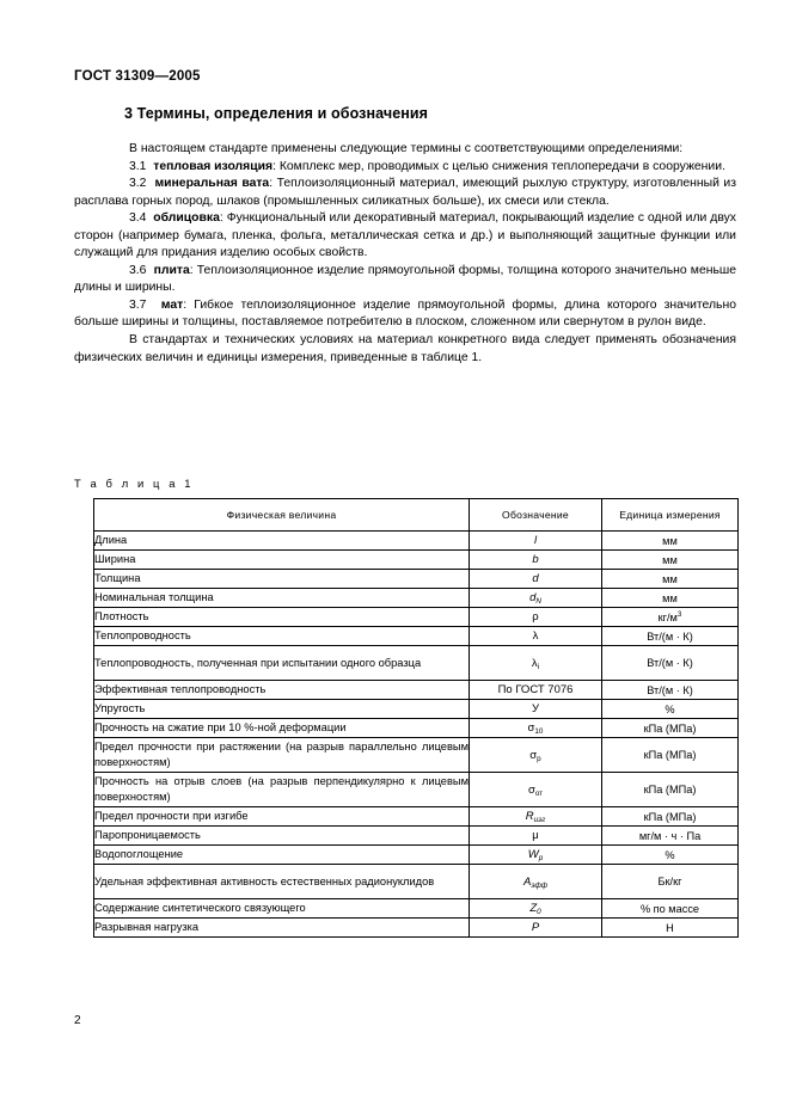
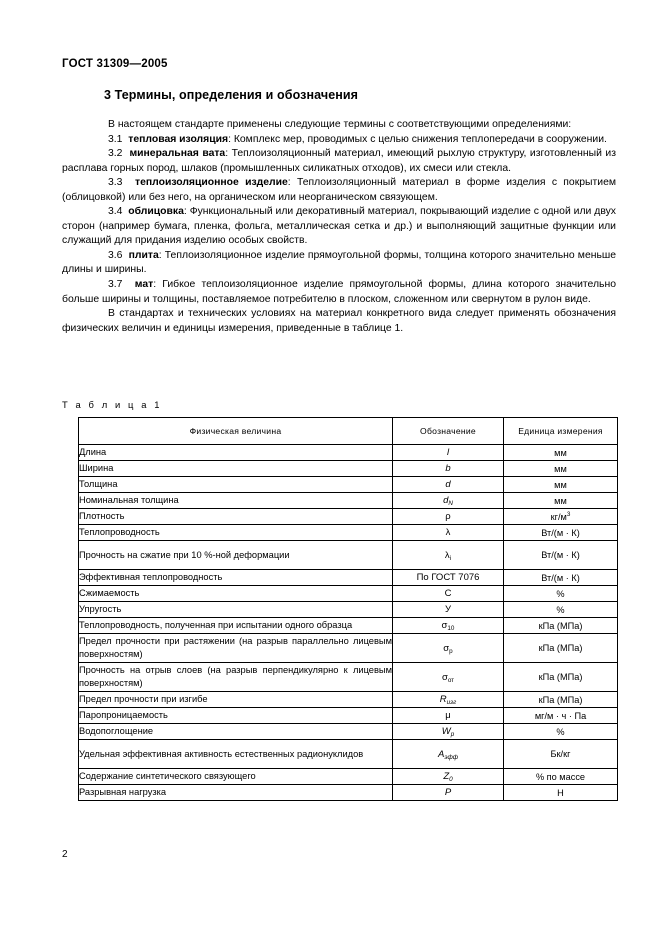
  ГОСТ 31309—2005
  3 Термины, определения и обозначения
  В настоящем стандарте применены следующие термины с соответствующими определениями:
  3.1 тепловая изоляция: Комплекс мер, проводимых с целью снижения теплопередачи в сооружении.
- 3.2 минеральная вата: Теплоизоляционный материал, имеющий рыхлую структуру, изготовленный из расплава горных пород, шлаков (промышленных силикатных больше), их смеси или стекла.
+ 3.2 минеральная вата: Теплоизоляционный материал, имеющий рыхлую структуру, изготовленный из расплава горных пород, шлаков (промышленных силикатных отходов), их смеси или стекла.
+ 3.3 теплоизоляционное изделие: Теплоизоляционный материал в форме изделия с покрытием (облицовкой) или без него, на органическом или неорганическом связующем.
  3.4 облицовка: Функциональный или декоративный материал, покрывающий изделие с одной или двух сторон (например бумага, пленка, фольга, металлическая сетка и др.) и выполняющий защитные функции или служащий для придания изделию особых свойств.
  3.6 плита: Теплоизоляционное изделие прямоугольной формы, толщина которого значительно меньше длины и ширины.
  3.7 мат: Гибкое теплоизоляционное изделие прямоугольной формы, длина которого значительно больше ширины и толщины, поставляемое потребителю в плоском, сложенном или свернутом в рулон виде.
  В стандартах и технических условиях на материал конкретного вида следует применять обозначения физических величин и единицы измерения, приведенные в таблице 1.
  Т а б л и ц а 1
  Физическая величина	Обозначение	Единица измерения
  Длина	l	мм
  Ширина	b	мм
  Толщина	d	мм
  Номинальная толщина	d	мм
  Плотность	ρ	кг/м
  Теплопроводность	λ	Вт/(м · К)
- Теплопроводность, полученная при испытании одного образца	λ	Вт/(м · К)
+ Прочность на сжатие при 10 %-ной деформации	λ	Вт/(м · К)
  Эффективная теплопроводность	По ГОСТ 7076	Вт/(м · К)
+ Сжимаемость	С	%
  Упругость	У	%
- Прочность на сжатие при 10 %-ной деформации	σ	кПа (МПа)
+ Теплопроводность, полученная при испытании одного образца	σ	кПа (МПа)
  Предел прочности при растяжении (на разрыв параллельно лицевым поверхностям)	σ	кПа (МПа)
  Прочность на отрыв слоев (на разрыв перпендикулярно к лицевым поверхностям)	σ	кПа (МПа)
  Предел прочности при изгибе	R	кПа (МПа)
  Паропроницаемость	μ	мг/м · ч · Па
  Водопоглощение	W	%
  Удельная эффективная активность естественных радионуклидов	A	Бк/кг
  Содержание синтетического связующего	Z	% по массе
  Разрывная нагрузка	P	Н
  2
